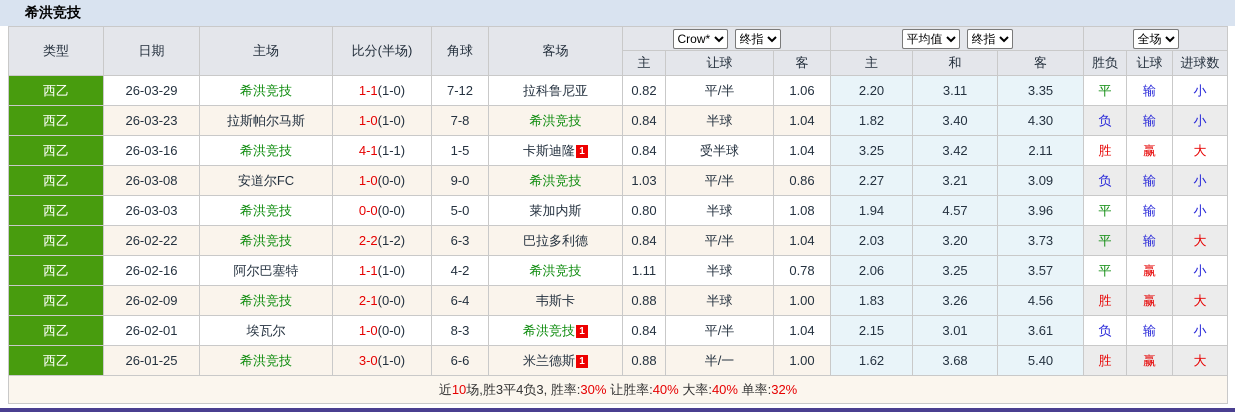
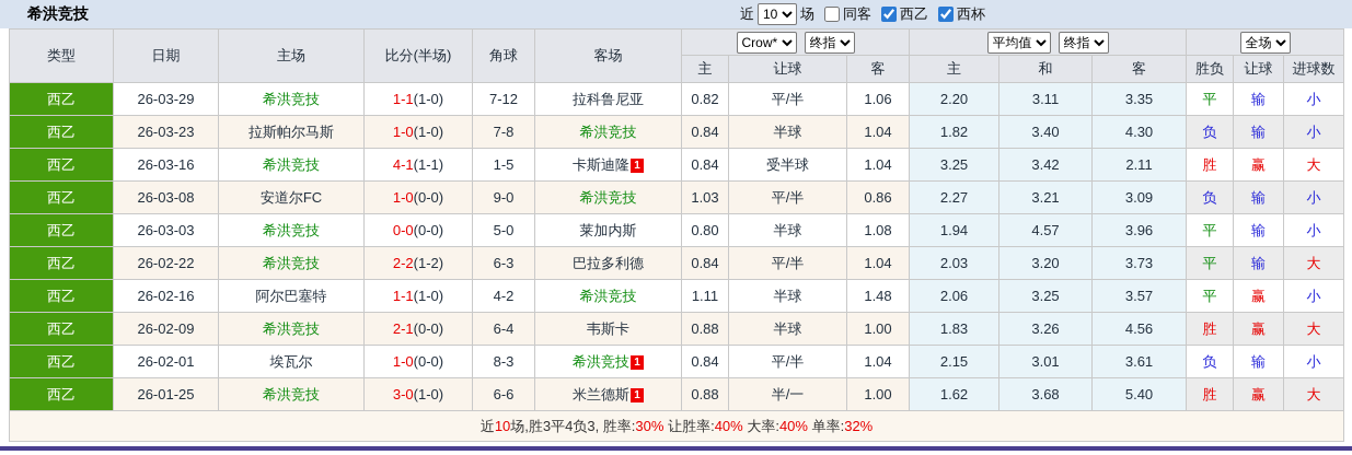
  希洪竞技
+ 近
+ 10
+ 场
+ 同客
+ 西乙
+ 西杯
  类型	日期	主场	比分(半场)	角球	客场	Crow* 终指	平均值 终指	全场
  主	让球	客	主	和	客	胜负	让球	进球数
  西乙	26-03-29	希洪竞技	1-1(1-0)	7-12	拉科鲁尼亚	0.82	平/半	1.06	2.20	3.11	3.35	平	输	小
  西乙	26-03-23	拉斯帕尔马斯	1-0(1-0)	7-8	希洪竞技	0.84	半球	1.04	1.82	3.40	4.30	负	输	小
  西乙	26-03-16	希洪竞技	4-1(1-1)	1-5	卡斯迪隆 1	0.84	受半球	1.04	3.25	3.42	2.11	胜	赢	大
  西乙	26-03-08	安道尔FC	1-0(0-0)	9-0	希洪竞技	1.03	平/半	0.86	2.27	3.21	3.09	负	输	小
  西乙	26-03-03	希洪竞技	0-0(0-0)	5-0	莱加内斯	0.80	半球	1.08	1.94	4.57	3.96	平	输	小
  西乙	26-02-22	希洪竞技	2-2(1-2)	6-3	巴拉多利德	0.84	平/半	1.04	2.03	3.20	3.73	平	输	大
- 西乙	26-02-16	阿尔巴塞特	1-1(1-0)	4-2	希洪竞技	1.11	半球	0.78	2.06	3.25	3.57	平	赢	小
+ 西乙	26-02-16	阿尔巴塞特	1-1(1-0)	4-2	希洪竞技	1.11	半球	1.48	2.06	3.25	3.57	平	赢	小
  西乙	26-02-09	希洪竞技	2-1(0-0)	6-4	韦斯卡	0.88	半球	1.00	1.83	3.26	4.56	胜	赢	大
  西乙	26-02-01	埃瓦尔	1-0(0-0)	8-3	希洪竞技 1	0.84	平/半	1.04	2.15	3.01	3.61	负	输	小
  西乙	26-01-25	希洪竞技	3-0(1-0)	6-6	米兰德斯 1	0.88	半/一	1.00	1.62	3.68	5.40	胜	赢	大
  近10场,胜3平4负3, 胜率:30% 让胜率:40% 大率:40% 单率:32%
